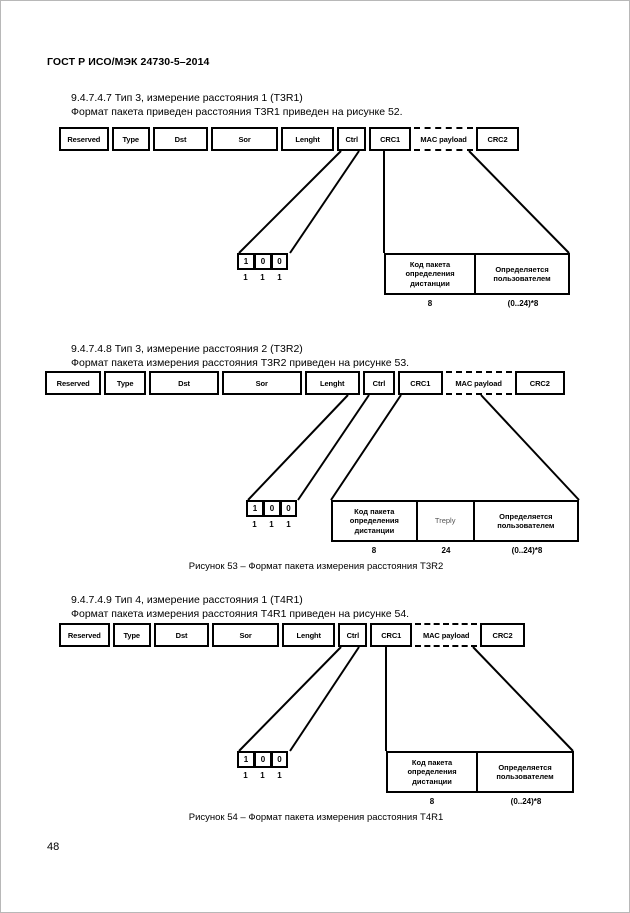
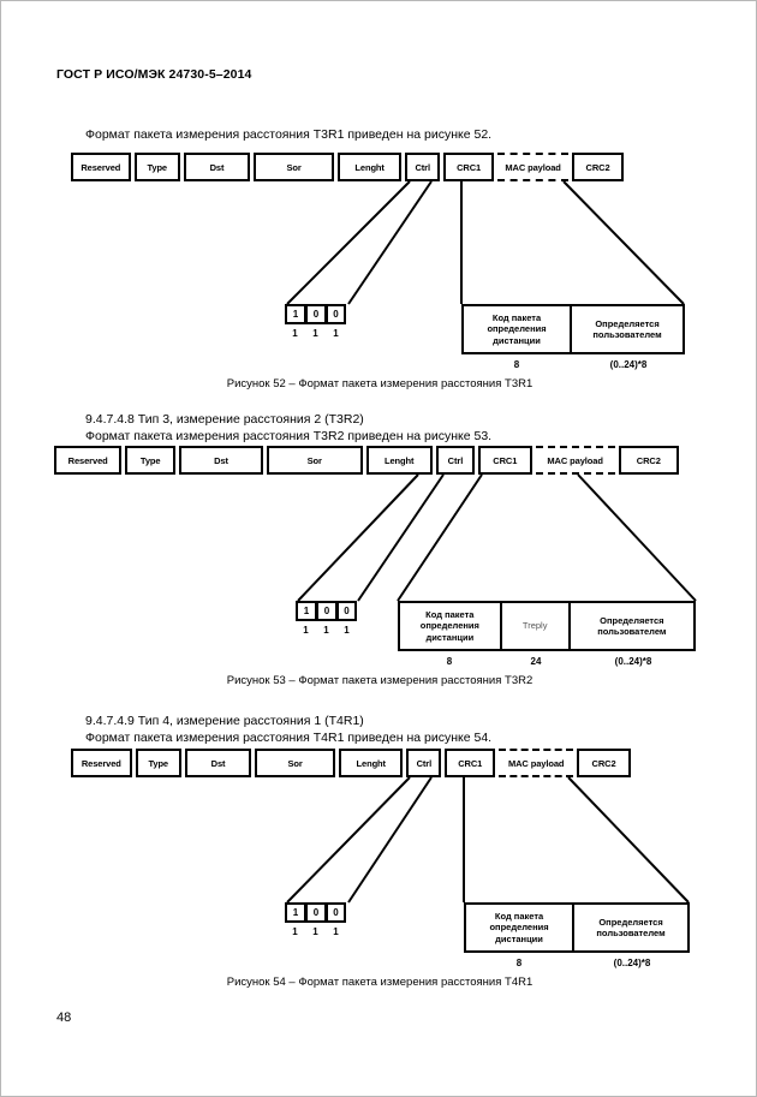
  ГОСТ Р ИСО/МЭК 24730-5–2014
- 9.4.7.4.7 Тип 3, измерение расстояния 1 (T3R1)
- Формат пакета приведен расстояния T3R1 приведен на рисунке 52.
+ Формат пакета измерения расстояния T3R1 приведен на рисунке 52.
  Reserved
  Type
  Dst
  Sor
  Lenght
  Ctrl
  CRC1
  MAC payload
  CRC2
  1
  0
  0
  1
  1
  1
  Код пакета определения дистанции
  Определяется пользователем
  8
  (0..24)*8
+ Рисунок 52 – Формат пакета измерения расстояния T3R1
  9.4.7.4.8 Тип 3, измерение расстояния 2 (T3R2)
  Формат пакета измерения расстояния T3R2 приведен на рисунке 53.
  Reserved
  Type
  Dst
  Sor
  Lenght
  Ctrl
  CRC1
  MAC payload
  CRC2
  1
  0
  0
  1
  1
  1
  Код пакета определения дистанции
  Treply
  Определяется пользователем
  8
  24
  (0..24)*8
  Рисунок 53 – Формат пакета измерения расстояния T3R2
  9.4.7.4.9 Тип 4, измерение расстояния 1 (T4R1)
  Формат пакета измерения расстояния T4R1 приведен на рисунке 54.
  Reserved
  Type
  Dst
  Sor
  Lenght
  Ctrl
  CRC1
  MAC payload
  CRC2
  1
  0
  0
  1
  1
  1
  Код пакета определения дистанции
  Определяется пользователем
  8
  (0..24)*8
  Рисунок 54 – Формат пакета измерения расстояния T4R1
  48
